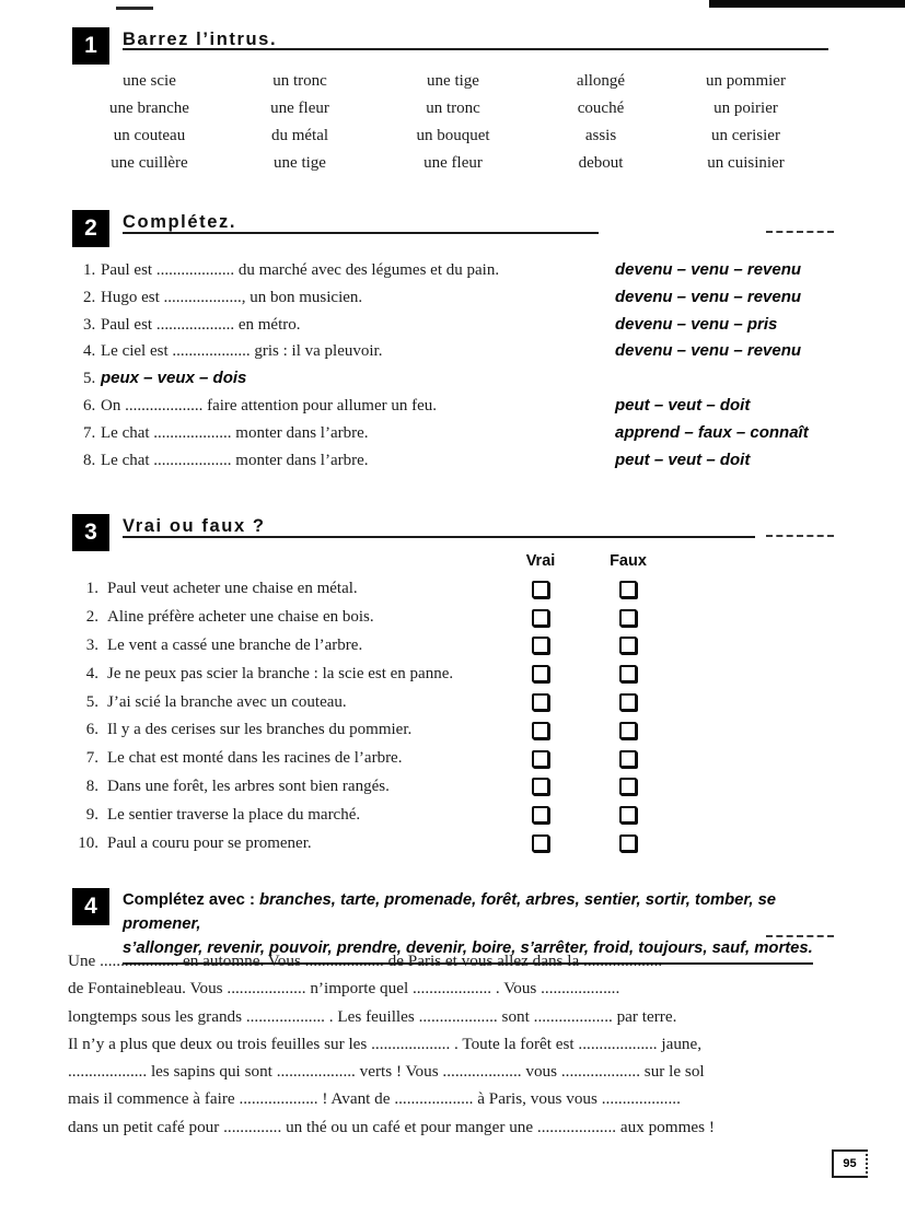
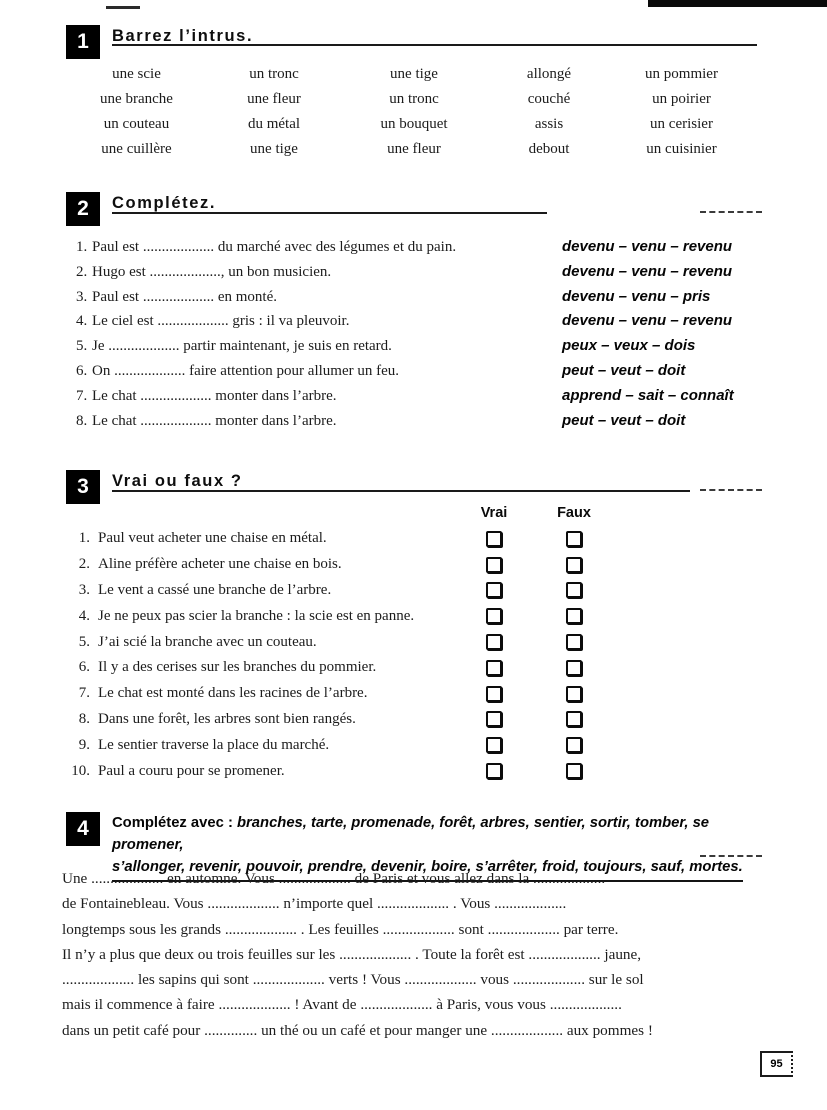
  1
  Barrez l’intrus.
  une scie
  un tronc
  une tige
  allongé
  un pommier
  une branche
  une fleur
  un tronc
  couché
  un poirier
  un couteau
  du métal
  un bouquet
  assis
  un cerisier
  une cuillère
  une tige
  une fleur
  debout
  un cuisinier
  2
  Complétez.
  1.
  Paul est ................... du marché avec des légumes et du pain.
  devenu – venu – revenu
  2.
  Hugo est ..................., un bon musicien.
  devenu – venu – revenu
  3.
- Paul est ................... en métro.
+ Paul est ................... en monté.
  devenu – venu – pris
  4.
  Le ciel est ................... gris : il va pleuvoir.
  devenu – venu – revenu
  5.
+ Je ................... partir maintenant, je suis en retard.
  peux – veux – dois
  6.
  On ................... faire attention pour allumer un feu.
  peut – veut – doit
  7.
  Le chat ................... monter dans l’arbre.
- apprend – faux – connaît
+ apprend – sait – connaît
  8.
  Le chat ................... monter dans l’arbre.
  peut – veut – doit
  3
  Vrai ou faux ?
  Vrai
  Faux
  1.
  Paul veut acheter une chaise en métal.
  2.
  Aline préfère acheter une chaise en bois.
  3.
  Le vent a cassé une branche de l’arbre.
  4.
  Je ne peux pas scier la branche : la scie est en panne.
  5.
  J’ai scié la branche avec un couteau.
  6.
  Il y a des cerises sur les branches du pommier.
  7.
  Le chat est monté dans les racines de l’arbre.
  8.
  Dans une forêt, les arbres sont bien rangés.
  9.
  Le sentier traverse la place du marché.
  10.
  Paul a couru pour se promener.
  4
  Complétez avec : branches, tarte, promenade, forêt, arbres, sentier, sortir, tomber, se promener,
  s’allonger, revenir, pouvoir, prendre, devenir, boire, s’arrêter, froid, toujours, sauf, mortes.
  Une ................... en automne. Vous ................... de Paris et vous allez dans la ...................
  de Fontainebleau. Vous ................... n’importe quel ................... . Vous ...................
  longtemps sous les grands ................... . Les feuilles ................... sont ................... par terre.
  Il n’y a plus que deux ou trois feuilles sur les ................... . Toute la forêt est ................... jaune,
  ................... les sapins qui sont ................... verts ! Vous ................... vous ................... sur le sol
  mais il commence à faire ................... ! Avant de ................... à Paris, vous vous ...................
  dans un petit café pour .............. un thé ou un café et pour manger une ................... aux pommes !
  95
